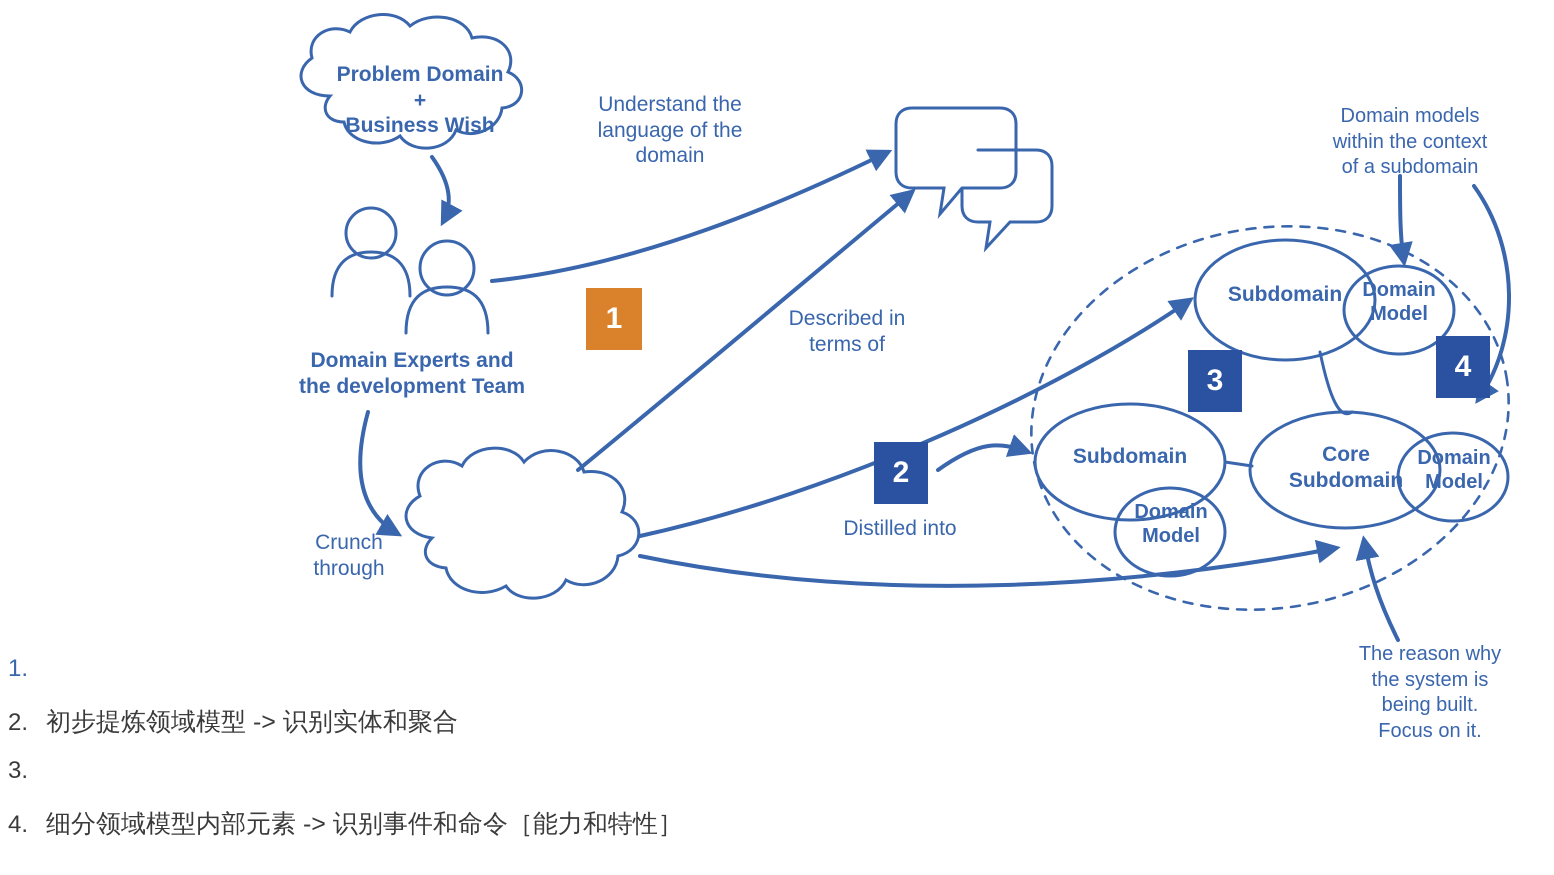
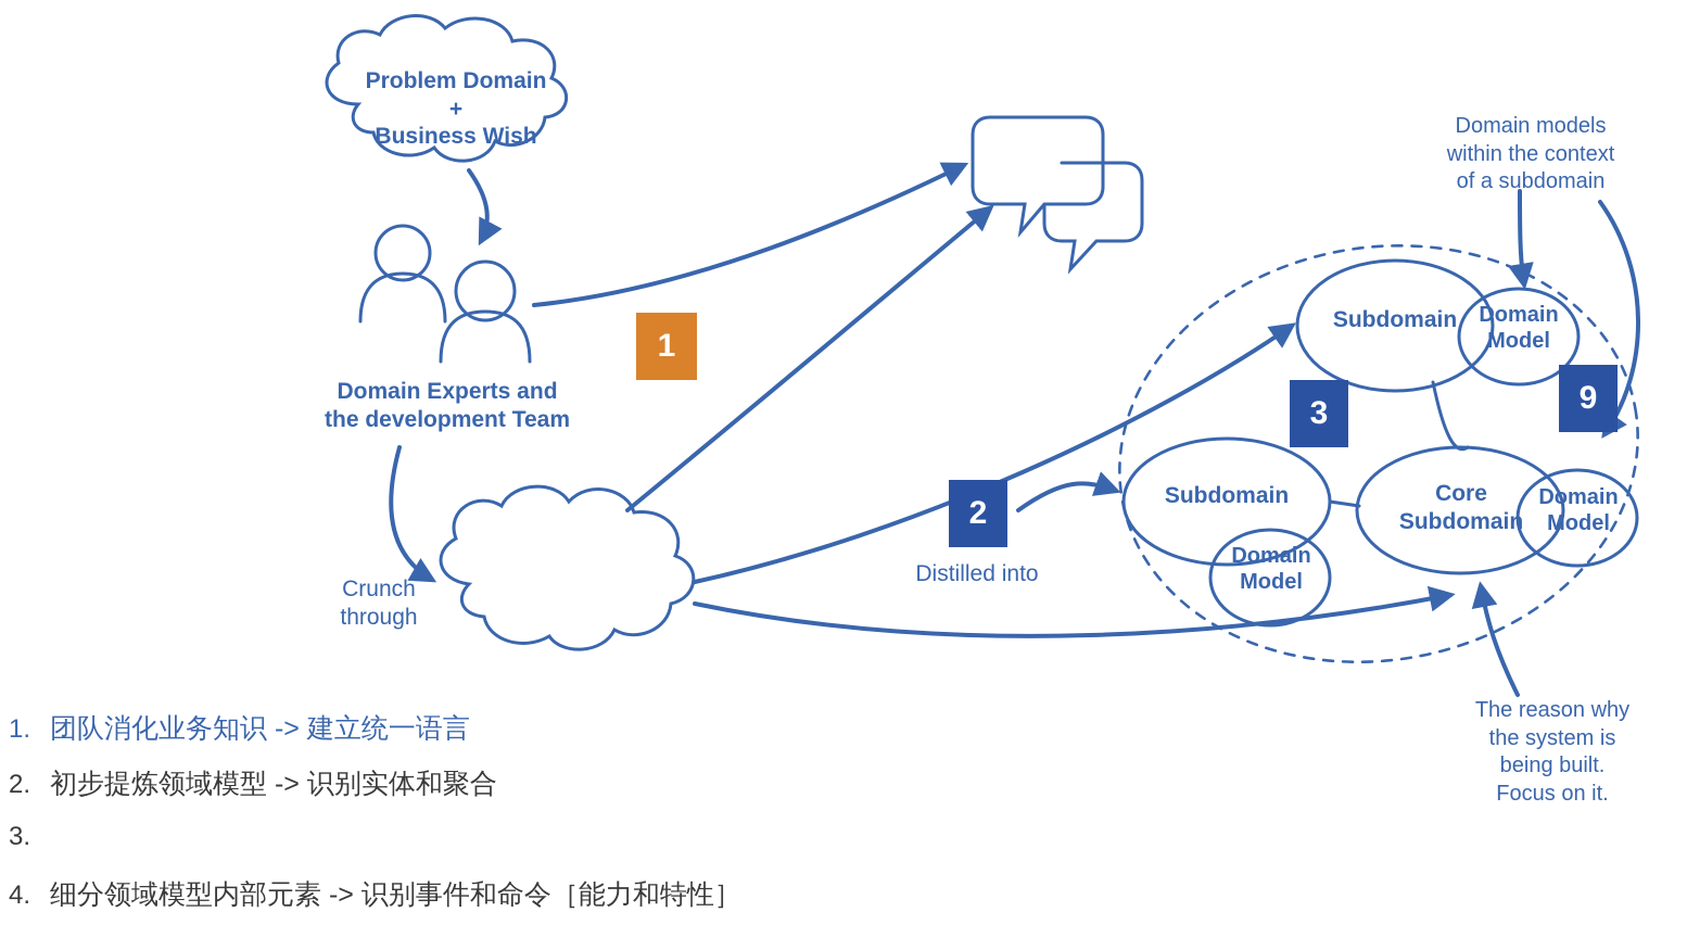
  Problem Domain
  +
  Business Wish
- Understand the
- language of the
- domain
  Domain Experts and
  the development Team
- Described in
- terms of
  Crunch
  through
  Distilled into
  Domain models
  within the context
  of a subdomain
  The reason why
  the system is
  being built.
  Focus on it.
  Subdomain
  Subdomain
  Core
  Subdomain
  Domain
  Model
  Domain
  Model
  Domain
  Model
  1
  2
  3
- 4
+ 9
  1.
+ 团队消化业务知识 -> 建立统一语言
  2.
  初步提炼领域模型 -> 识别实体和聚合
  3.
  4.
  细分领域模型内部元素 -> 识别事件和命令［能力和特性］
